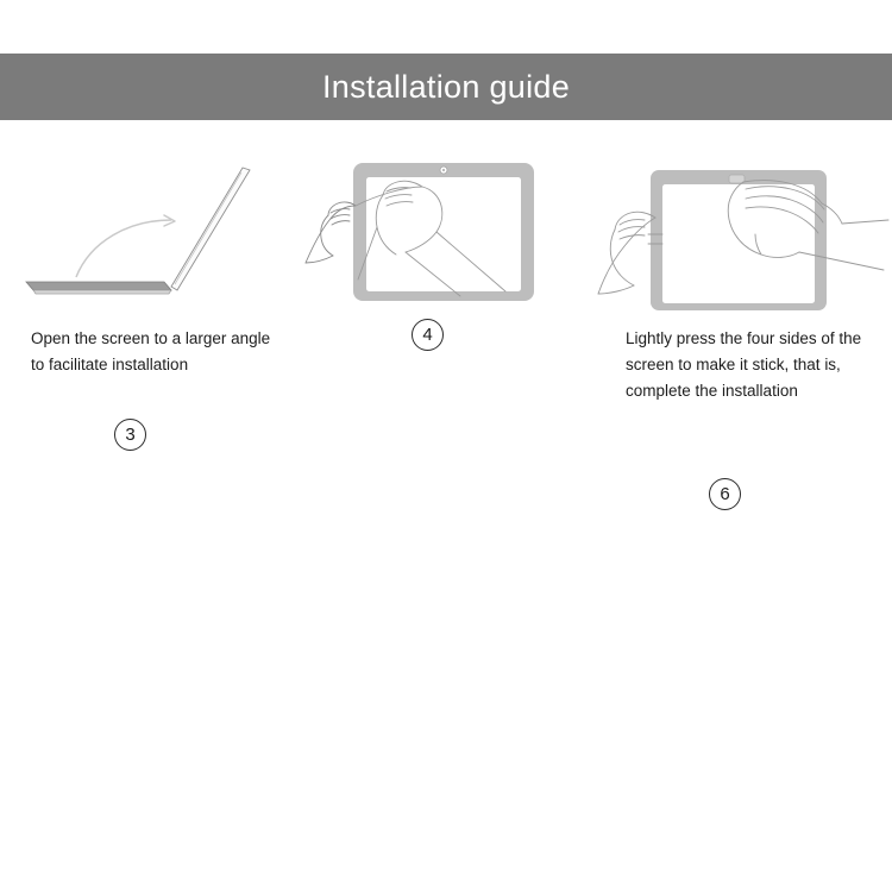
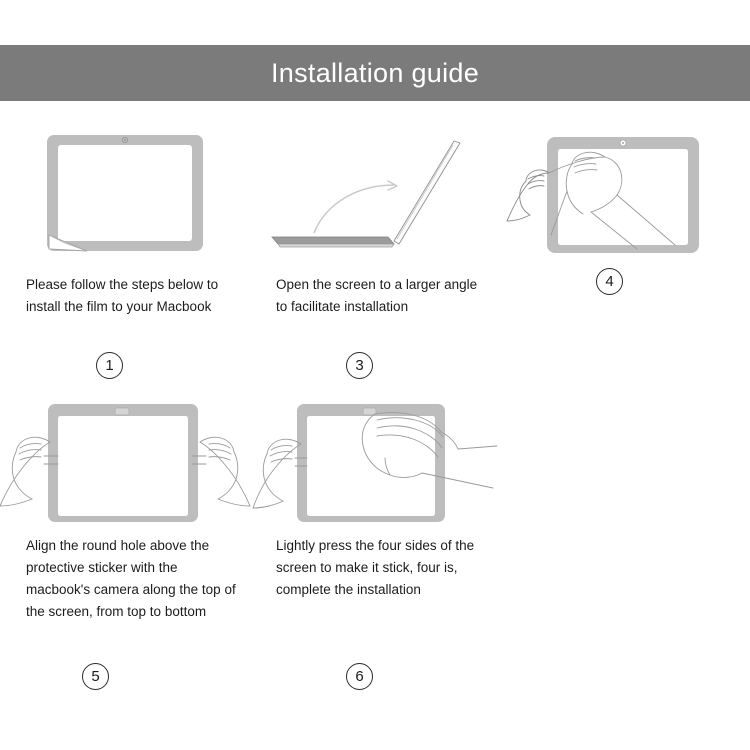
  Installation guide
+ Please follow the steps below to install the film to your Macbook
+ 1
  Open the screen to a larger angle to facilitate installation
  3
  4
+ Align the round hole above the protective sticker with the macbook's camera along the top of the screen, from top to bottom
+ 5
- Lightly press the four sides of the screen to make it stick, that is, complete the installation
+ Lightly press the four sides of the screen to make it stick, four is, complete the installation
  6
